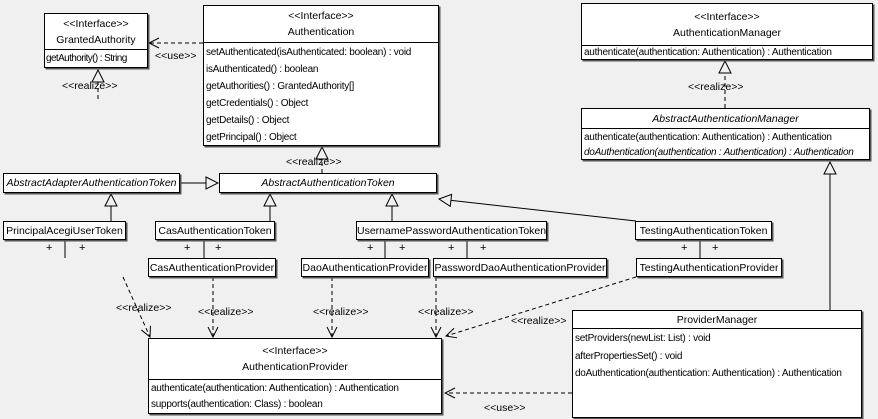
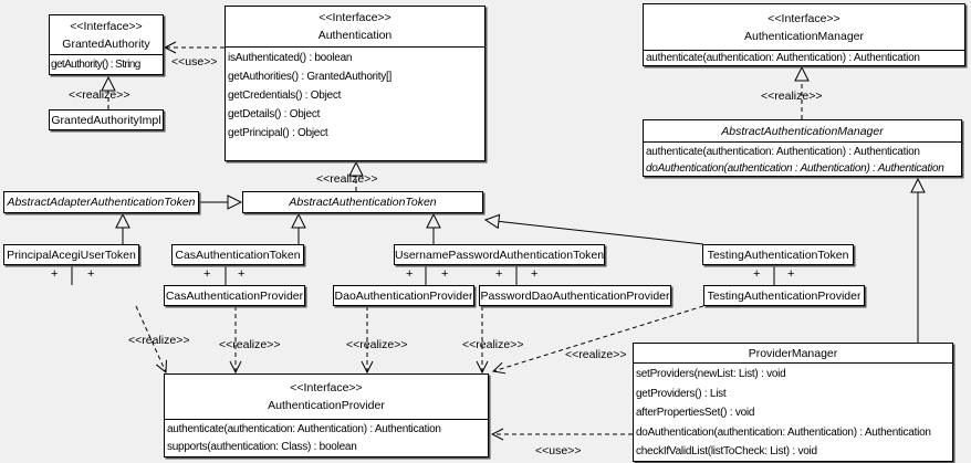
  <<Interface>>
  GrantedAuthority
  getAuthority() : String
+ GrantedAuthorityImpl
  <<Interface>>
  Authentication
- setAuthenticated(isAuthenticated: boolean) : void
  isAuthenticated() : boolean
  getAuthorities() : GrantedAuthority[]
  getCredentials() : Object
  getDetails() : Object
  getPrincipal() : Object
  <<Interface>>
  AuthenticationManager
  authenticate(authentication: Authentication) : Authentication
  AbstractAuthenticationManager
  authenticate(authentication: Authentication) : Authentication
  doAuthentication(authentication : Authentication) : Authentication
  AbstractAdapterAuthenticationToken
  AbstractAuthenticationToken
  PrincipalAcegiUserToken
  CasAuthenticationToken
  UsernamePasswordAuthenticationToken
  TestingAuthenticationToken
  CasAuthenticationProvider
  DaoAuthenticationProvider
  PasswordDaoAuthenticationProvider
  TestingAuthenticationProvider
  <<Interface>>
  AuthenticationProvider
  authenticate(authentication: Authentication) : Authentication
  supports(authentication: Class) : boolean
  ProviderManager
  setProviders(newList: List) : void
+ getProviders() : List
  afterPropertiesSet() : void
  doAuthentication(authentication: Authentication) : Authentication
+ checkIfValidList(listToCheck: List) : void
  <<use>>
  <<realize>>
  <<realize>>
  <<realize>>
  <<realize>>
  <<realize>>
  <<realize>>
  <<realize>>
  <<realize>>
  <<use>>
  +
  +
  +
  +
  +
  +
  +
  +
  +
  +
